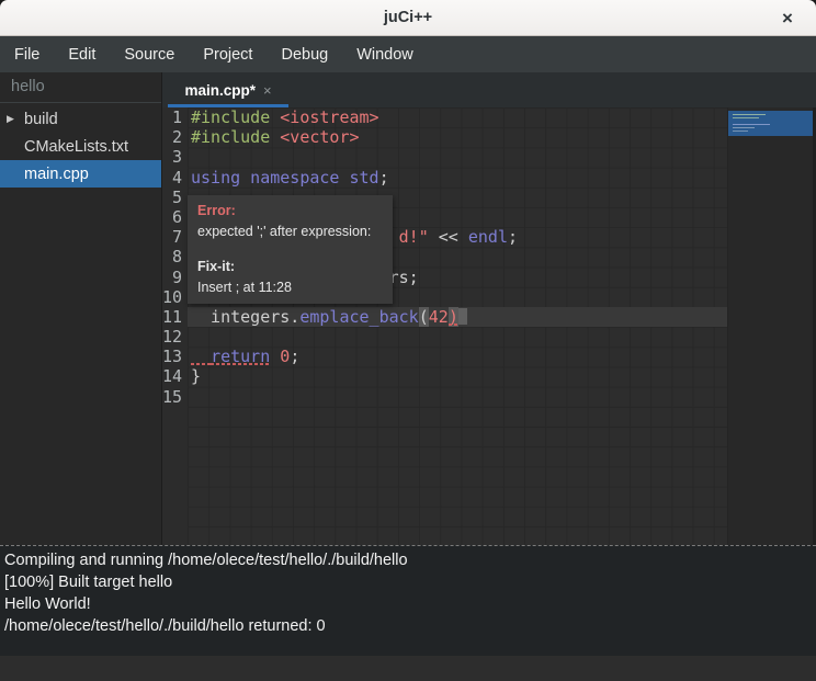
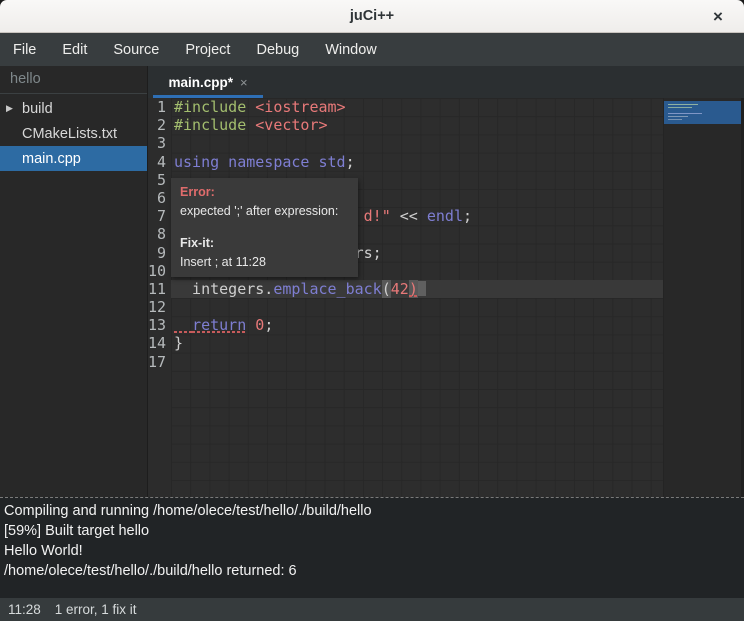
  juCi++
  ×
  File
  Edit
  Source
  Project
  Debug
  Window
  hello
  ▶
  build
  CMakeLists.txt
  main.cpp
  main.cpp*
  ×
  1
  2
  3
  4
  5
  6
  7
  8
  9
  10
  11
  12
  13
  14
- 15
+ 17
  #include <iostream>
  #include <vector>
  using namespace std;
  d!" << endl;
  rs;
  integers.emplace_back(42)
  return 0;
  }
  Error:
  expected ';' after expression:
  Fix-it:
  Insert ; at 11:28
  Compiling and running /home/olece/test/hello/./build/hello
- [100%] Built target hello
+ [59%] Built target hello
  Hello World!
- /home/olece/test/hello/./build/hello returned: 0
+ /home/olece/test/hello/./build/hello returned: 6
+ 11:28
+ 1 error, 1 fix it
